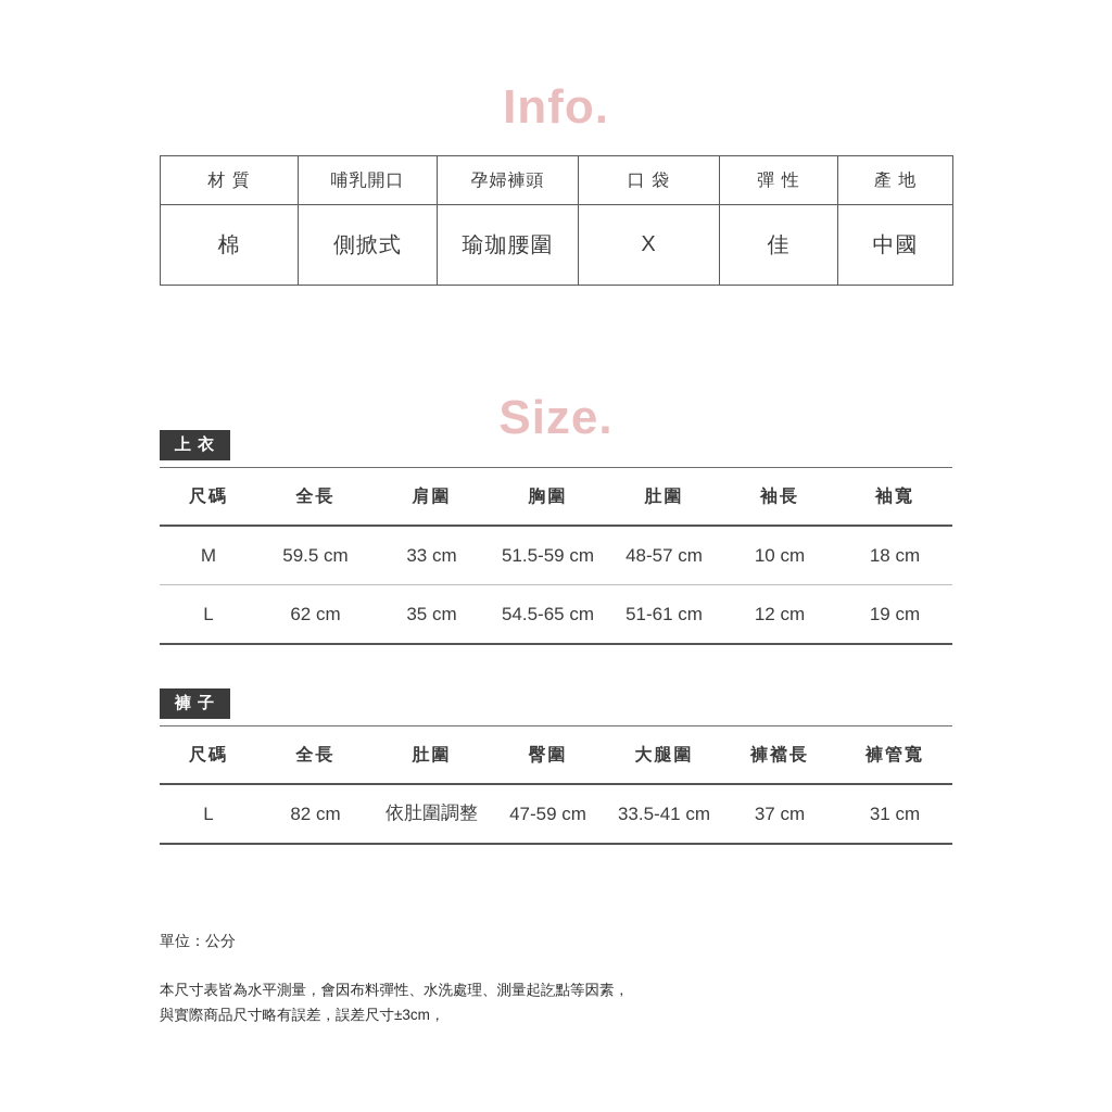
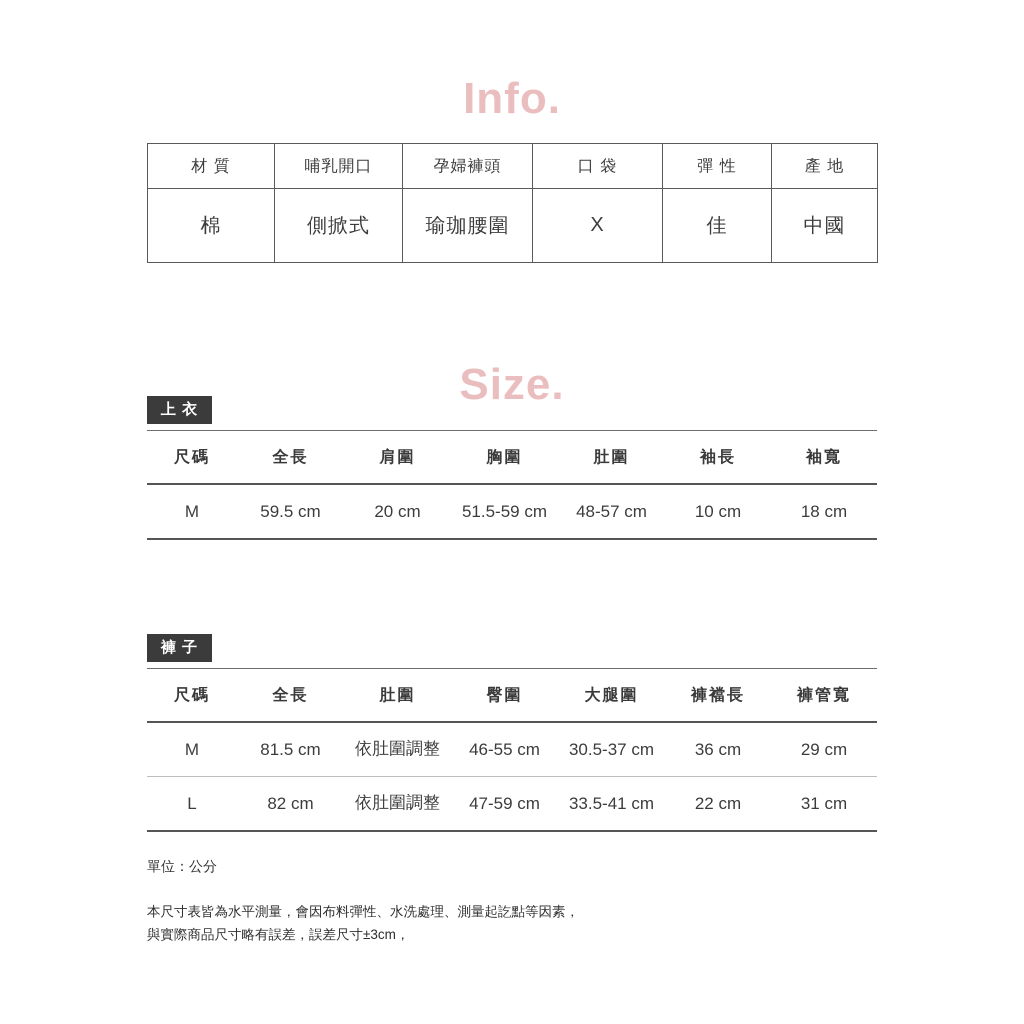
  Info.
  材 質	哺乳開口	孕婦褲頭	口 袋	彈 性	產 地
  棉	側掀式	瑜珈腰圍	X	佳	中國
  Size.
  上 衣
  尺碼	全長	肩圍	胸圍	肚圍	袖長	袖寬
- M	59.5 cm	33 cm	51.5-59 cm	48-57 cm	10 cm	18 cm
+ M	59.5 cm	20 cm	51.5-59 cm	48-57 cm	10 cm	18 cm
- L	62 cm	35 cm	54.5-65 cm	51-61 cm	12 cm	19 cm
  褲 子
  尺碼	全長	肚圍	臀圍	大腿圍	褲襠長	褲管寬
+ M	81.5 cm	依肚圍調整	46-55 cm	30.5-37 cm	36 cm	29 cm
- L	82 cm	依肚圍調整	47-59 cm	33.5-41 cm	37 cm	31 cm
+ L	82 cm	依肚圍調整	47-59 cm	33.5-41 cm	22 cm	31 cm
  單位：公分
  本尺寸表皆為水平測量，會因布料彈性、水洗處理、測量起訖點等因素，
  與實際商品尺寸略有誤差，誤差尺寸±3cm，
